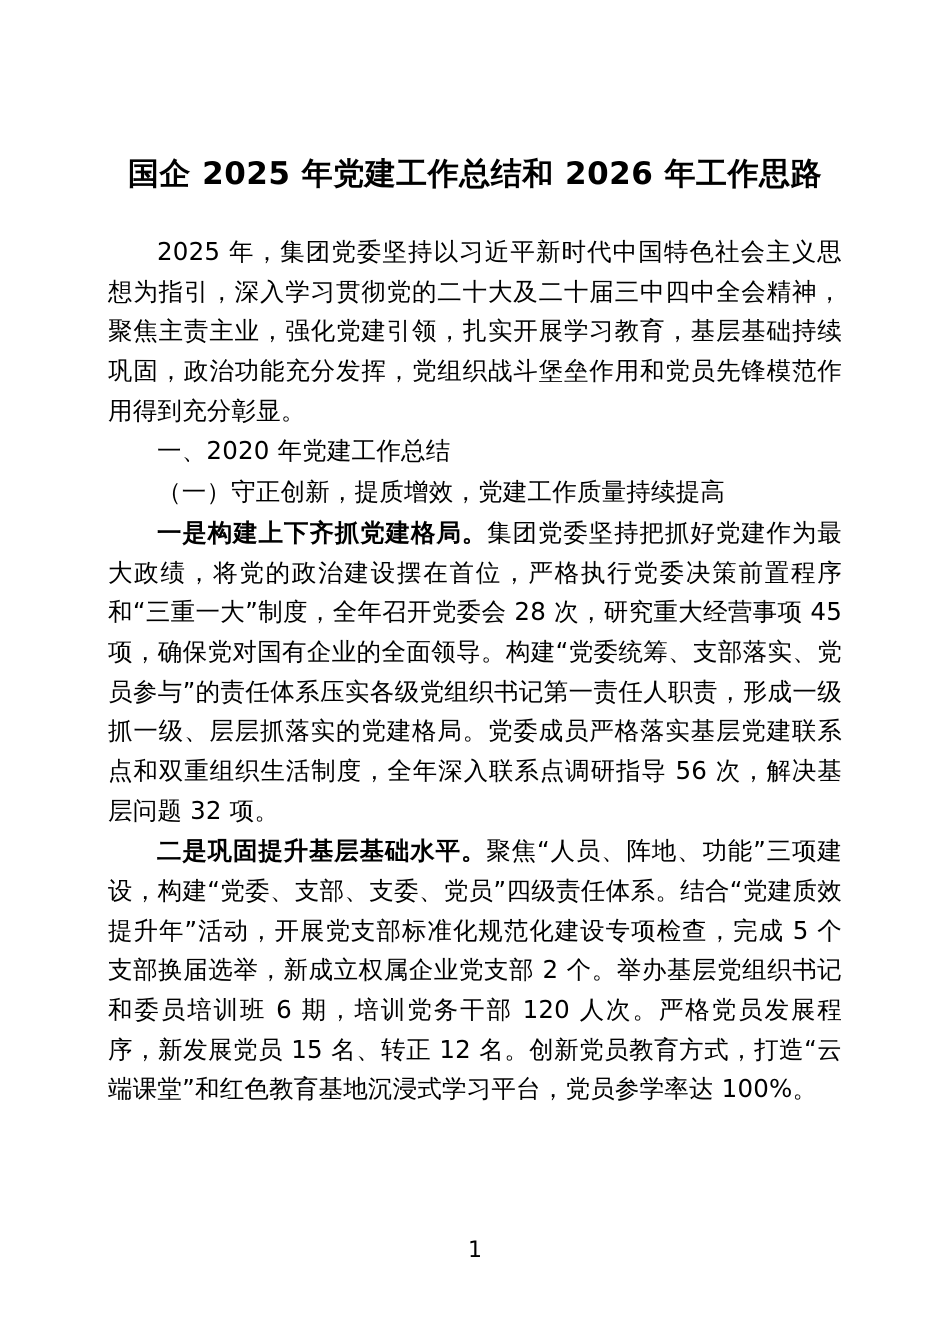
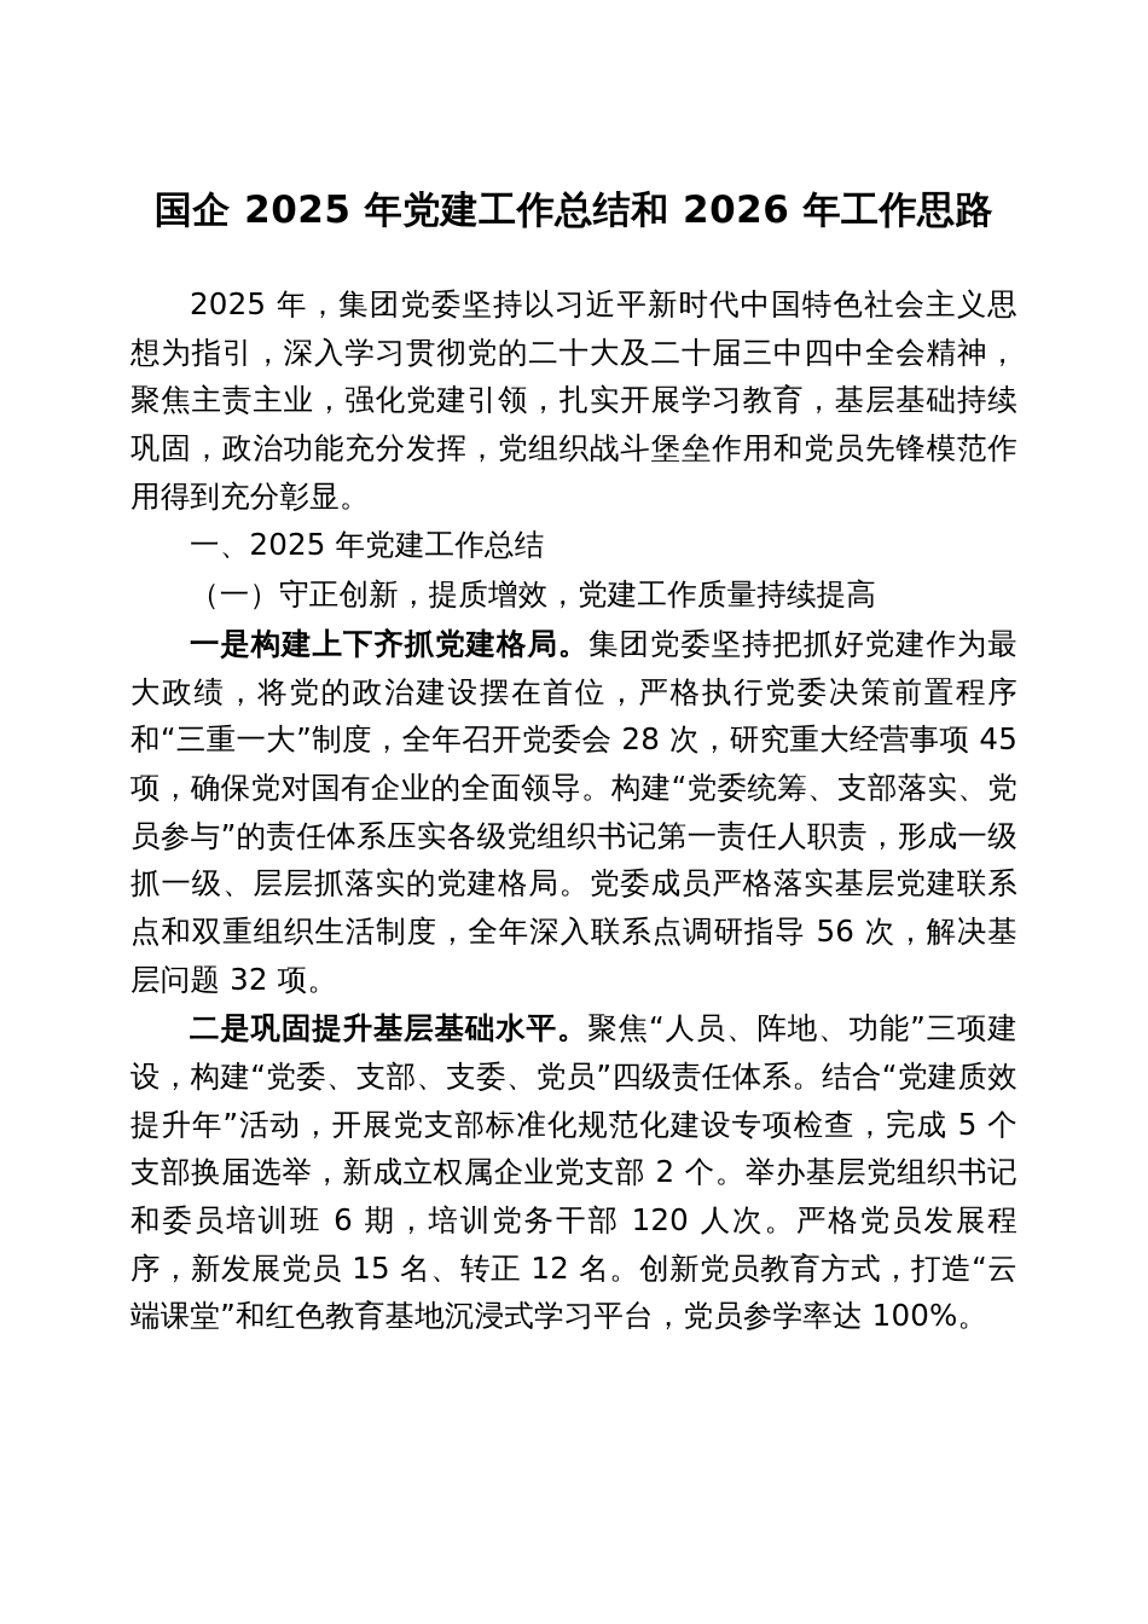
  国企 2025 年党建工作总结和 2026 年工作思路
  2025 年，集团党委坚持以习近平新时代中国特色社会主义思想为指引，深入学习贯彻党的二十大及二十届三中四中全会精神，聚焦主责主业，强化党建引领，扎实开展学习教育，基层基础持续巩固，政治功能充分发挥，党组织战斗堡垒作用和党员先锋模范作用得到充分彰显。
- 一、2020 年党建工作总结
+ 一、2025 年党建工作总结
  （一）守正创新，提质增效，党建工作质量持续提高
  一是构建上下齐抓党建格局。集团党委坚持把抓好党建作为最大政绩，将党的政治建设摆在首位，严格执行党委决策前置程序和“三重一大”制度，全年召开党委会 28 次，研究重大经营事项 45 项，确保党对国有企业的全面领导。构建“党委统筹、支部落实、党员参与”的责任体系压实各级党组织书记第一责任人职责，形成一级抓一级、层层抓落实的党建格局。党委成员严格落实基层党建联系点和双重组织生活制度，全年深入联系点调研指导 56 次，解决基层问题 32 项。
  二是巩固提升基层基础水平。聚焦“人员、阵地、功能”三项建设，构建“党委、支部、支委、党员”四级责任体系。结合“党建质效提升年”活动，开展党支部标准化规范化建设专项检查，完成 5 个支部换届选举，新成立权属企业党支部 2 个。举办基层党组织书记和委员培训班 6 期，培训党务干部 120 人次。严格党员发展程序，新发展党员 15 名、转正 12 名。创新党员教育方式，打造“云端课堂”和红色教育基地沉浸式学习平台，党员参学率达 100%。
- 1
